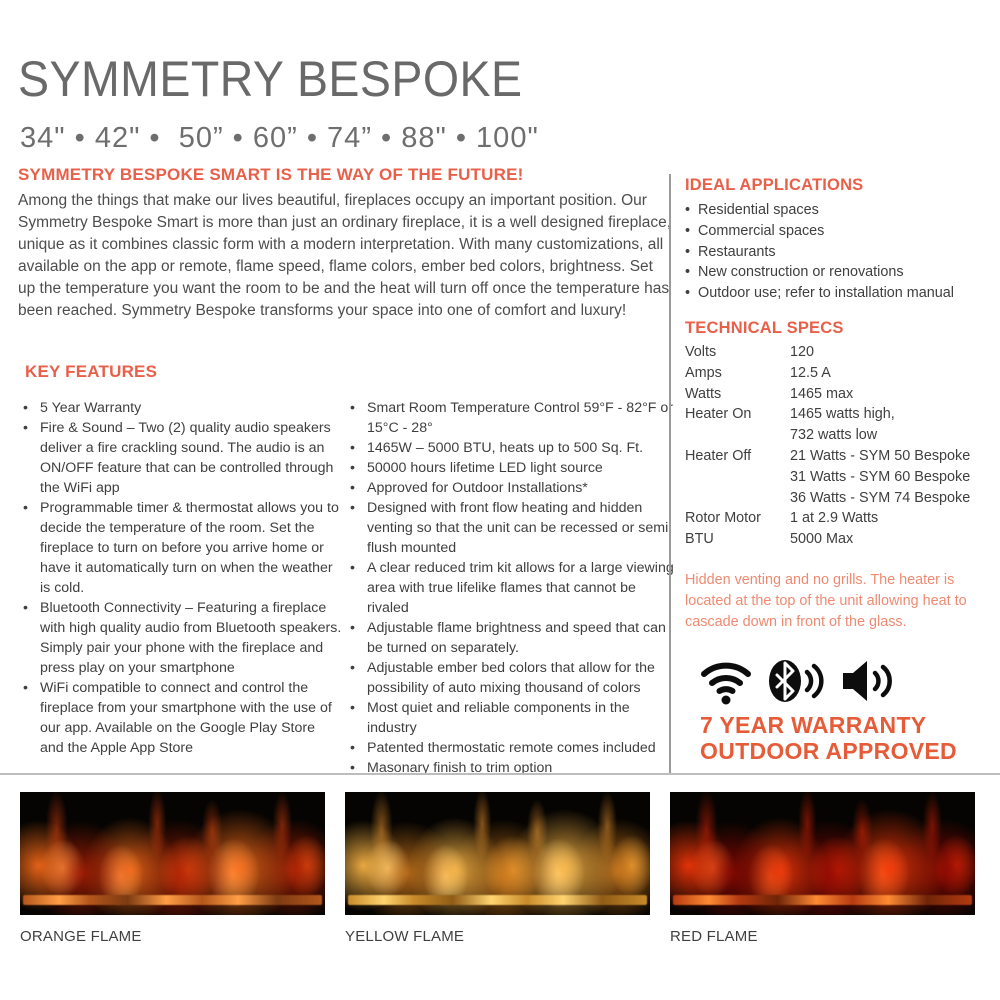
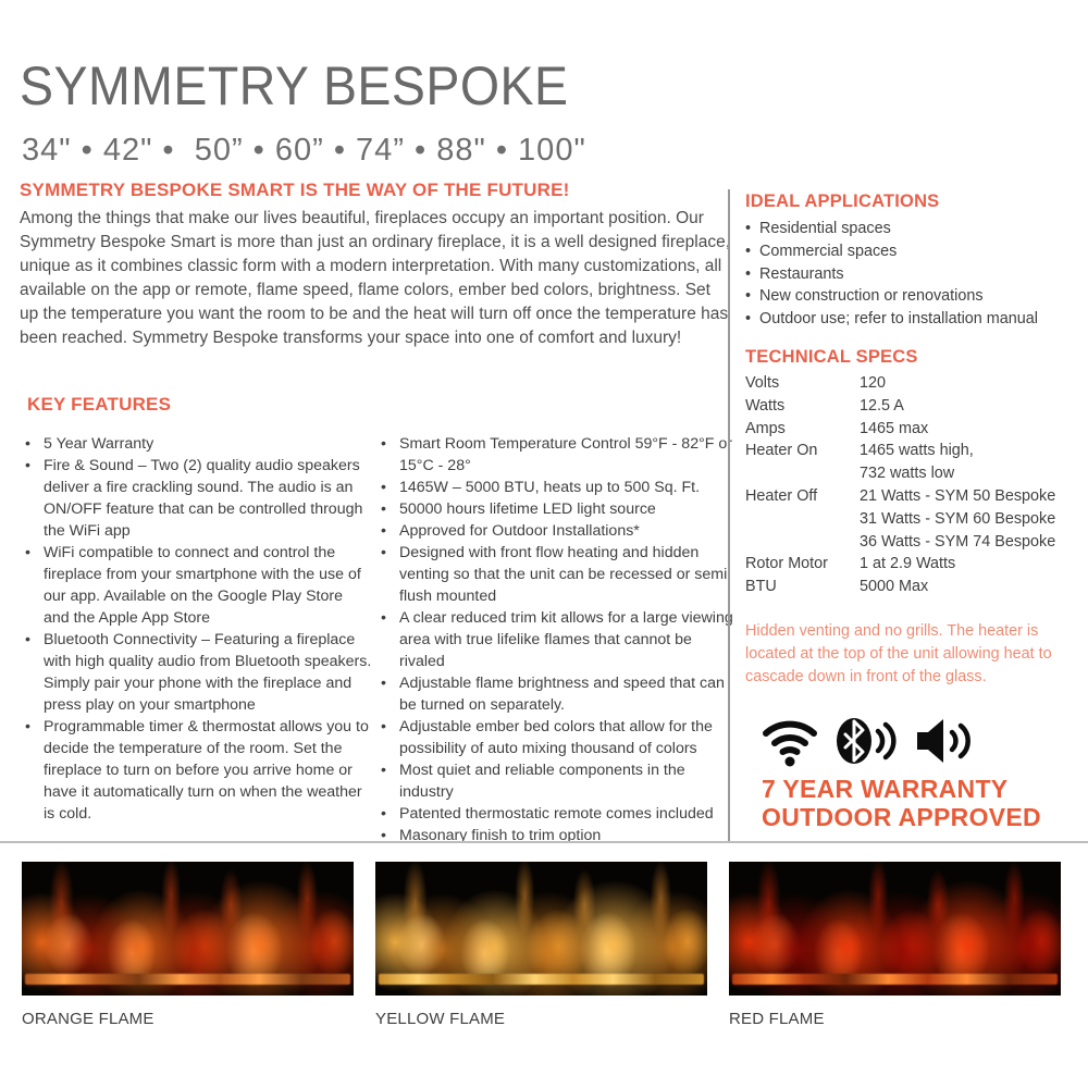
  SYMMETRY BESPOKE
  34" • 42" • 50” • 60” • 74” • 88" • 100"
  SYMMETRY BESPOKE SMART IS THE WAY OF THE FUTURE!
  Among the things that make our lives beautiful, fireplaces occupy an important position. Our Symmetry Bespoke Smart is more than just an ordinary fireplace, it is a well designed fireplace unique as it combines classic form with a modern interpretation. With many customizations, all available on the app or remote, flame speed, flame colors, ember bed colors, brightness. Set up the temperature you want the room to be and the heat will turn off once the temperature has been reached. Symmetry Bespoke transforms your space into one of comfort and luxury!
  KEY FEATURES
  5 Year Warranty
  Fire & Sound – Two (2) quality audio speakers deliver a fire crackling sound. The audio is an ON/OFF feature that can be controlled through the WiFi app
- Programmable timer & thermostat allows you to decide the temperature of the room. Set the fireplace to turn on before you arrive home or have it automatically turn on when the weather is cold.
+ WiFi compatible to connect and control the fireplace from your smartphone with the use of our app. Available on the Google Play Store and the Apple App Store
  Bluetooth Connectivity – Featuring a fireplace with high quality audio from Bluetooth speakers. Simply pair your phone with the fireplace and press play on your smartphone
- WiFi compatible to connect and control the fireplace from your smartphone with the use of our app. Available on the Google Play Store and the Apple App Store
+ Programmable timer & thermostat allows you to decide the temperature of the room. Set the fireplace to turn on before you arrive home or have it automatically turn on when the weather is cold.
  Smart Room Temperature Control 59°F - 82°F o 15°C - 28°
  1465W – 5000 BTU, heats up to 500 Sq. Ft.
  50000 hours lifetime LED light source
  Approved for Outdoor Installations*
  Designed with front flow heating and hidden venting so that the unit can be recessed or semi flush mounted
  A clear reduced trim kit allows for a large viewin area with true lifelike flames that cannot be rivaled
  Adjustable flame brightness and speed that can be turned on separately.
  Adjustable ember bed colors that allow for the possibility of auto mixing thousand of colors
  Most quiet and reliable components in the industry
  Patented thermostatic remote comes included
  Masonary finish to trim option
  IDEAL APPLICATIONS
  Residential spaces
  Commercial spaces
  Restaurants
  New construction or renovations
  Outdoor use; refer to installation manual
  TECHNICAL SPECS
  Volts
  120
- Amps
+ Watts
  12.5 A
- Watts
+ Amps
  1465 max
  Heater On
  1465 watts high,
  732 watts low
  Heater Off
  21 Watts - SYM 50 Bespoke
  31 Watts - SYM 60 Bespoke
  36 Watts - SYM 74 Bespoke
  Rotor Motor
  1 at 2.9 Watts
  BTU
  5000 Max
  Hidden venting and no grills. The heater is located at the top of the unit allowing heat to cascade down in front of the glass.
  7 YEAR WARRANTY
  OUTDOOR APPROVED
  ORANGE FLAME
  YELLOW FLAME
  RED FLAME
